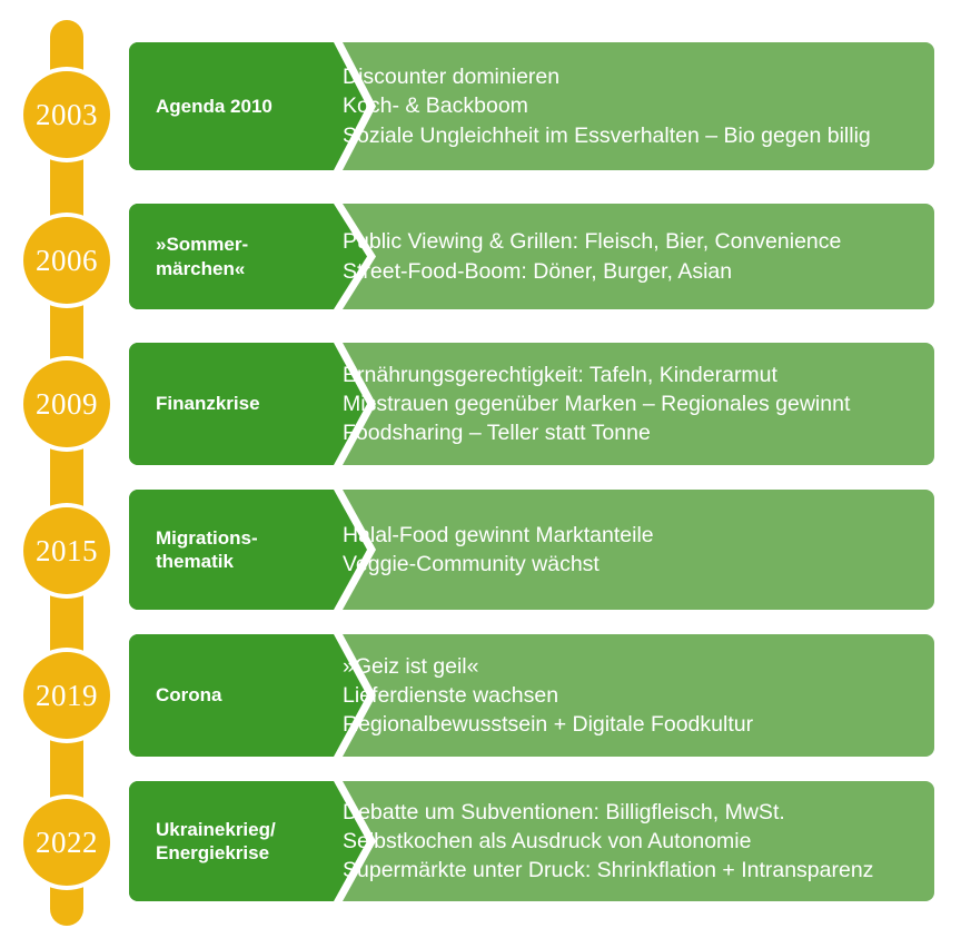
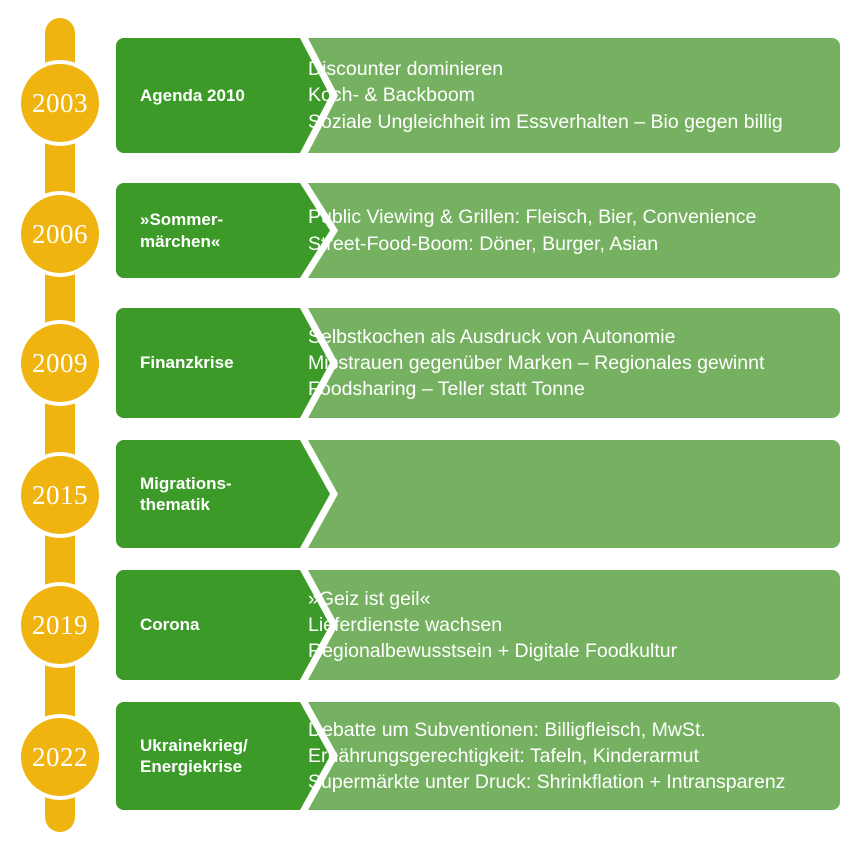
  2003
  2006
  2009
  2015
  2019
  2022
  Agenda 2010
  Discounter dominieren
  Koch- & Backboom
  Soziale Ungleichheit im Essverhalten – Bio gegen billig
  »Sommer-
  märchen«
  Public Viewing & Grillen: Fleisch, Bier, Convenience
  Street-Food-Boom: Döner, Burger, Asian
  Finanzkrise
- Ernährungsgerechtigkeit: Tafeln, Kinderarmut
+ Selbstkochen als Ausdruck von Autonomie
  Misstrauen gegenüber Marken – Regionales gewinnt
  Foodsharing – Teller statt Tonne
  Migrations-
  thematik
- Halal-Food gewinnt Marktanteile
- Veggie-Community wächst
  Corona
  »Geiz ist geil«
  Lieferdienste wachsen
  Regionalbewusstsein + Digitale Foodkultur
  Ukrainekrieg/
  Energiekrise
  Debatte um Subventionen: Billigfleisch, MwSt.
- Selbstkochen als Ausdruck von Autonomie
+ Ernährungsgerechtigkeit: Tafeln, Kinderarmut
  Supermärkte unter Druck: Shrinkflation + Intransparenz
